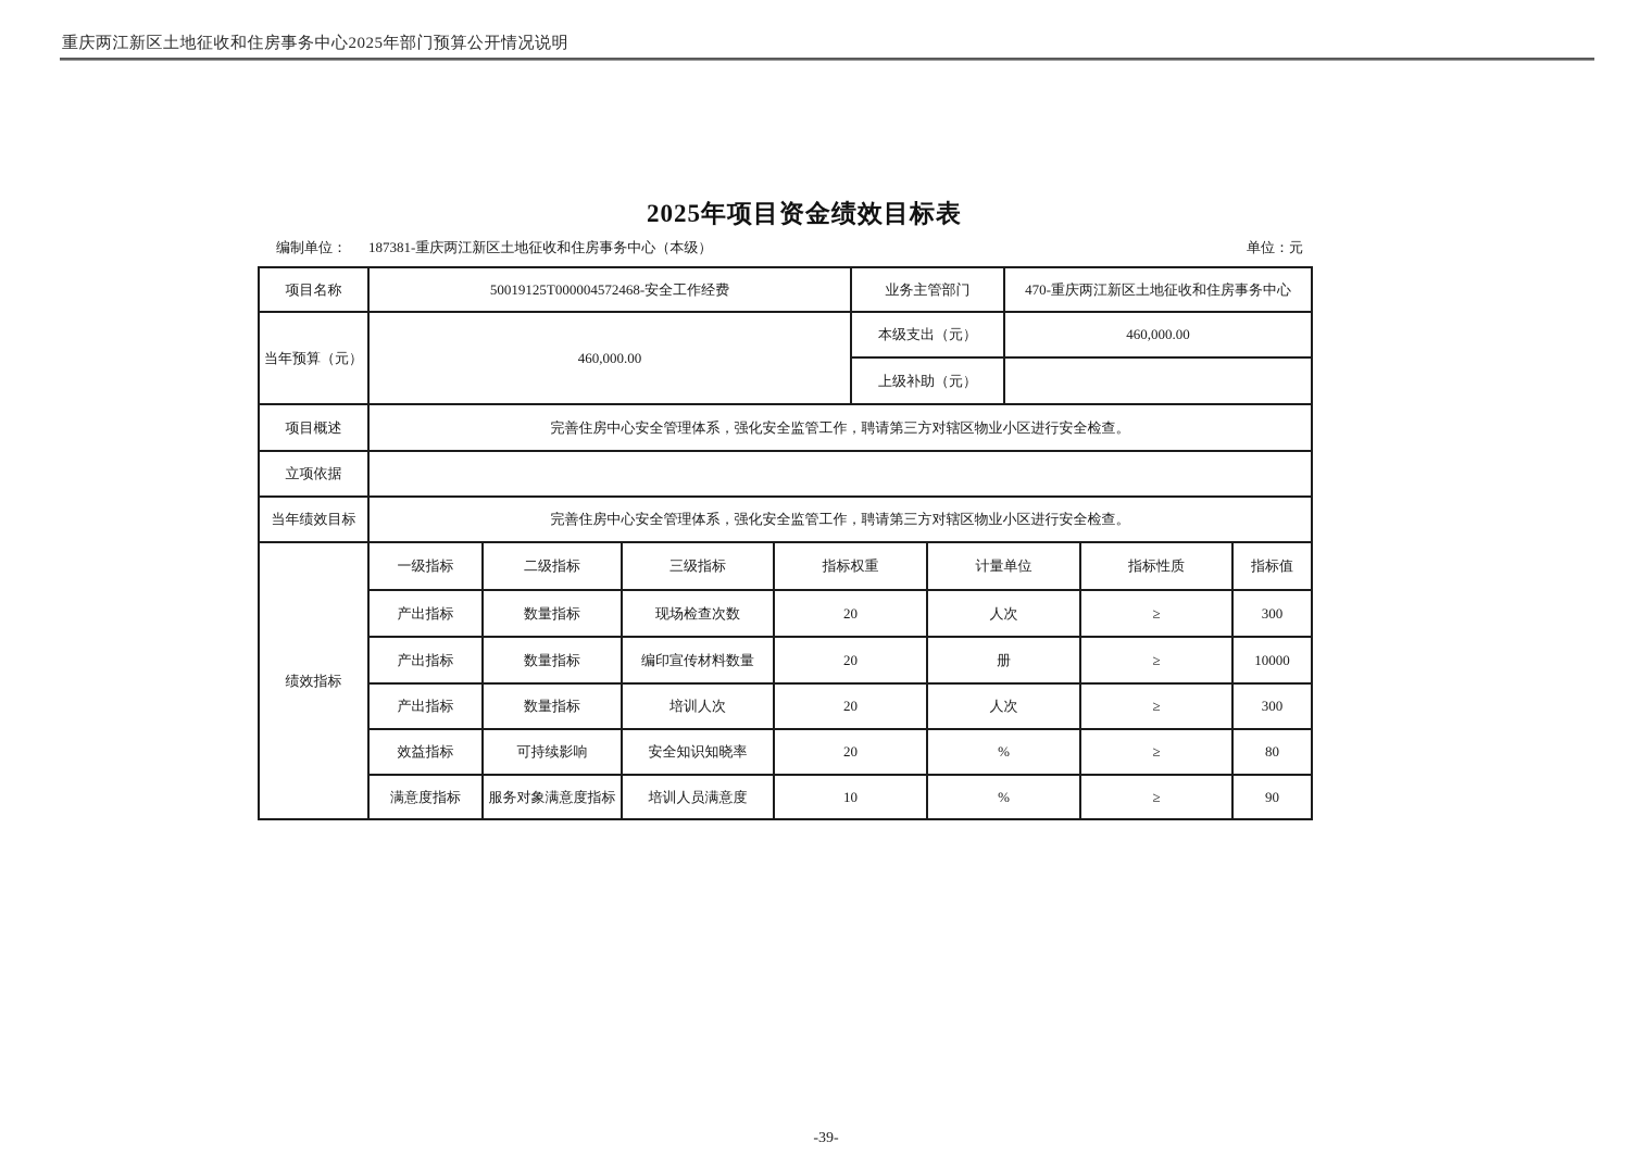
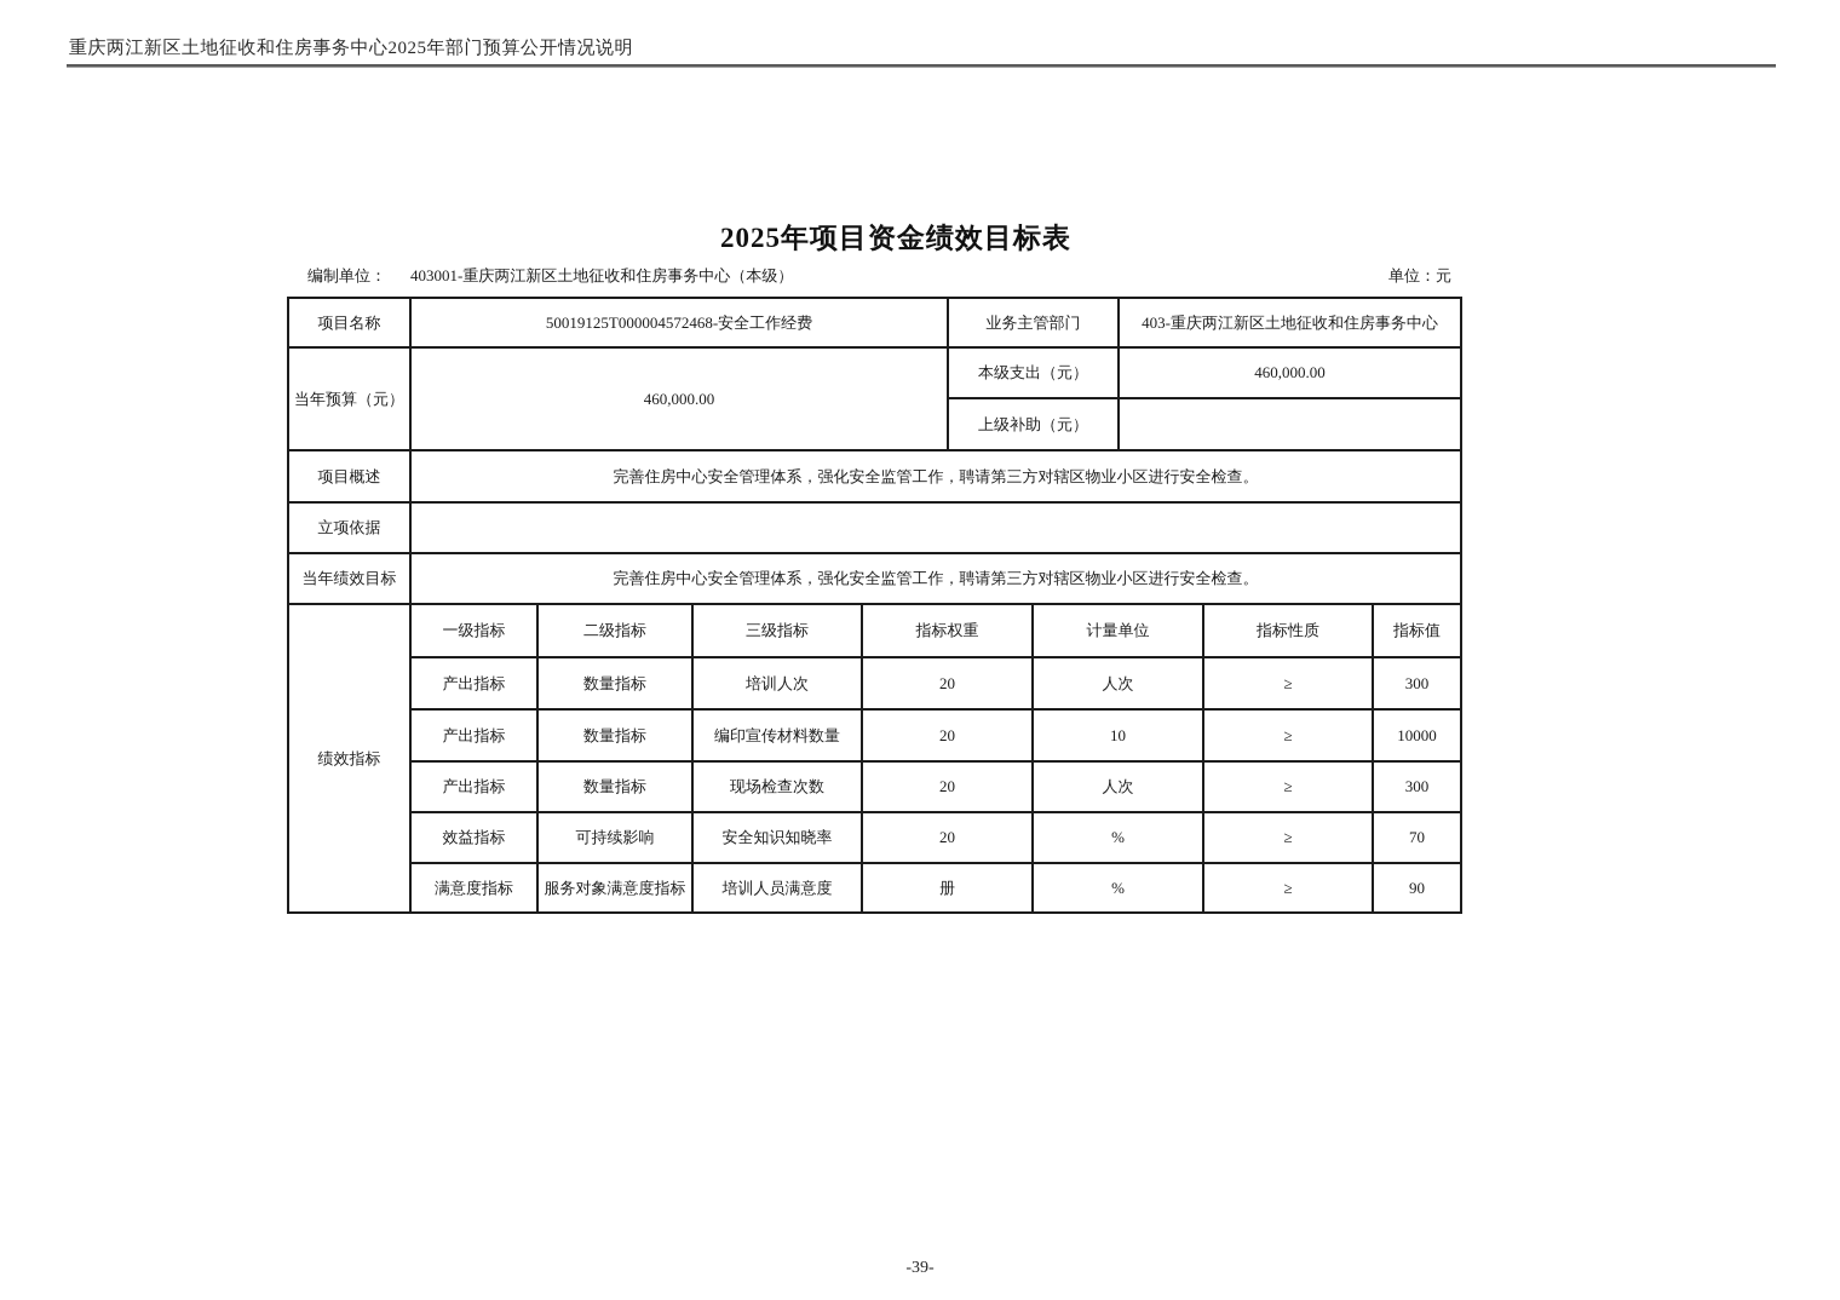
  重庆两江新区土地征收和住房事务中心2025年部门预算公开情况说明
  2025年项目资金绩效目标表
  编制单位：
- 187381-重庆两江新区土地征收和住房事务中心（本级）
+ 403001-重庆两江新区土地征收和住房事务中心（本级）
  单位：元
- 项目名称	50019125T000004572468-安全工作经费	业务主管部门	470-重庆两江新区土地征收和住房事务中心
+ 项目名称	50019125T000004572468-安全工作经费	业务主管部门	403-重庆两江新区土地征收和住房事务中心
  当年预算（元）	460,000.00	本级支出（元）	460,000.00
  上级补助（元）
  项目概述	完善住房中心安全管理体系，强化安全监管工作，聘请第三方对辖区物业小区进行安全检查。
  立项依据
  当年绩效目标	完善住房中心安全管理体系，强化安全监管工作，聘请第三方对辖区物业小区进行安全检查。
  绩效指标	一级指标	二级指标	三级指标	指标权重	计量单位	指标性质	指标值
- 产出指标	数量指标	现场检查次数	20	人次	≥	300
+ 产出指标	数量指标	培训人次	20	人次	≥	300
- 产出指标	数量指标	编印宣传材料数量	20	册	≥	10000
+ 产出指标	数量指标	编印宣传材料数量	20	10	≥	10000
- 产出指标	数量指标	培训人次	20	人次	≥	300
+ 产出指标	数量指标	现场检查次数	20	人次	≥	300
- 效益指标	可持续影响	安全知识知晓率	20	%	≥	80
+ 效益指标	可持续影响	安全知识知晓率	20	%	≥	70
- 满意度指标	服务对象满意度指标	培训人员满意度	10	%	≥	90
+ 满意度指标	服务对象满意度指标	培训人员满意度	册	%	≥	90
  -39-
